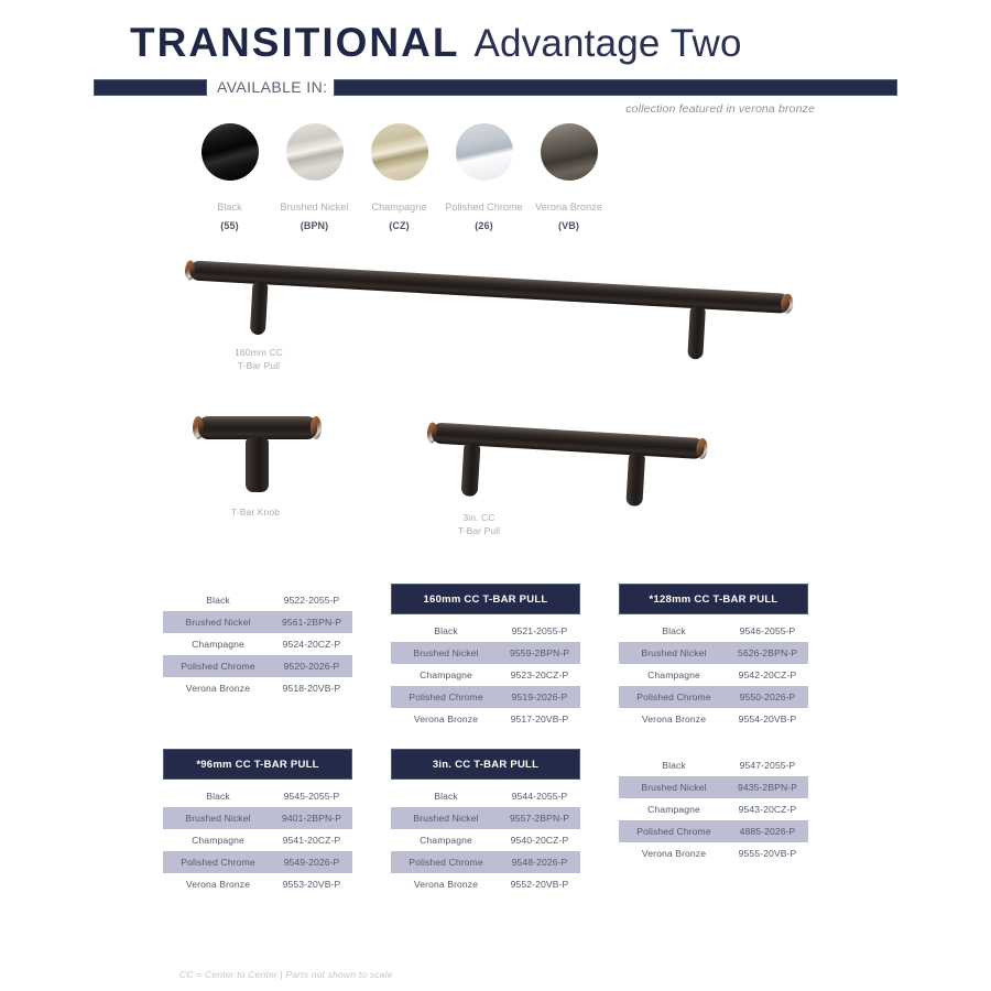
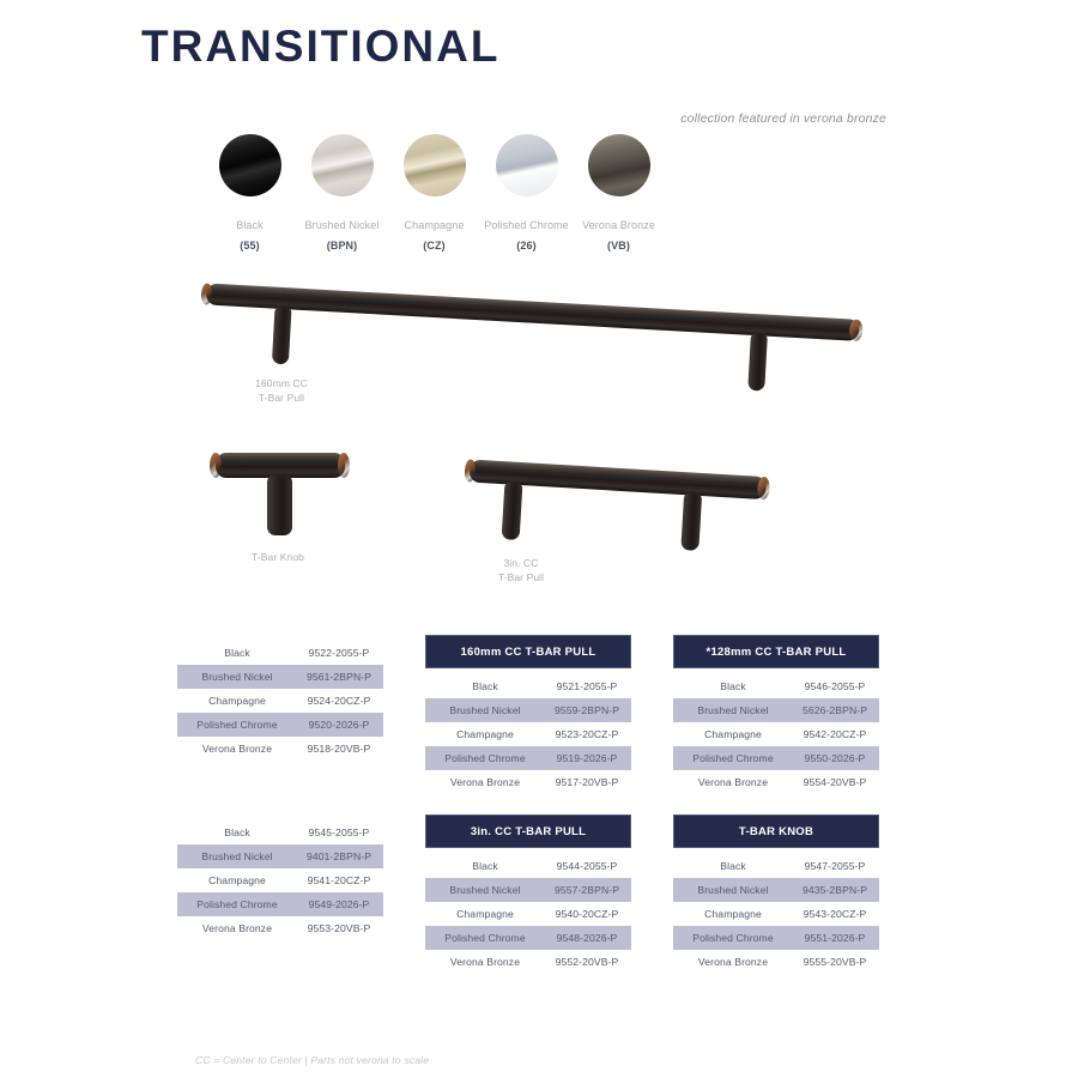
  TRANSITIONAL
- Advantage Two
- AVAILABLE IN:
  collection featured in verona bronze
  Black
  (55)
  Brushed Nickel
  (BPN)
  Champagne
  (CZ)
  Polished Chrome
  (26)
  Verona Bronze
  (VB)
  160mm CC
  T-Bar Pull
  T-Bar Knob
  3in. CC
  T-Bar Pull
  Black
  9522-2055-P
  Brushed Nickel
  9561-2BPN-P
  Champagne
  9524-20CZ-P
  Polished Chrome
  9520-2026-P
  Verona Bronze
  9518-20VB-P
  160mm CC T-BAR PULL
  Black
  9521-2055-P
  Brushed Nickel
  9559-2BPN-P
  Champagne
  9523-20CZ-P
  Polished Chrome
  9519-2026-P
  Verona Bronze
  9517-20VB-P
  *128mm CC T-BAR PULL
  Black
  9546-2055-P
  Brushed Nickel
  5626-2BPN-P
  Champagne
  9542-20CZ-P
  Polished Chrome
  9550-2026-P
  Verona Bronze
  9554-20VB-P
- *96mm CC T-BAR PULL
  Black
  9545-2055-P
  Brushed Nickel
  9401-2BPN-P
  Champagne
  9541-20CZ-P
  Polished Chrome
  9549-2026-P
  Verona Bronze
  9553-20VB-P
  3in. CC T-BAR PULL
  Black
  9544-2055-P
  Brushed Nickel
  9557-2BPN-P
  Champagne
  9540-20CZ-P
  Polished Chrome
  9548-2026-P
  Verona Bronze
  9552-20VB-P
+ T-BAR KNOB
  Black
  9547-2055-P
  Brushed Nickel
  9435-2BPN-P
  Champagne
  9543-20CZ-P
  Polished Chrome
- 4885-2026-P
+ 9551-2026-P
  Verona Bronze
  9555-20VB-P
- CC = Center to Center | Parts not shown to scale
+ CC = Center to Center | Parts not verona to scale
